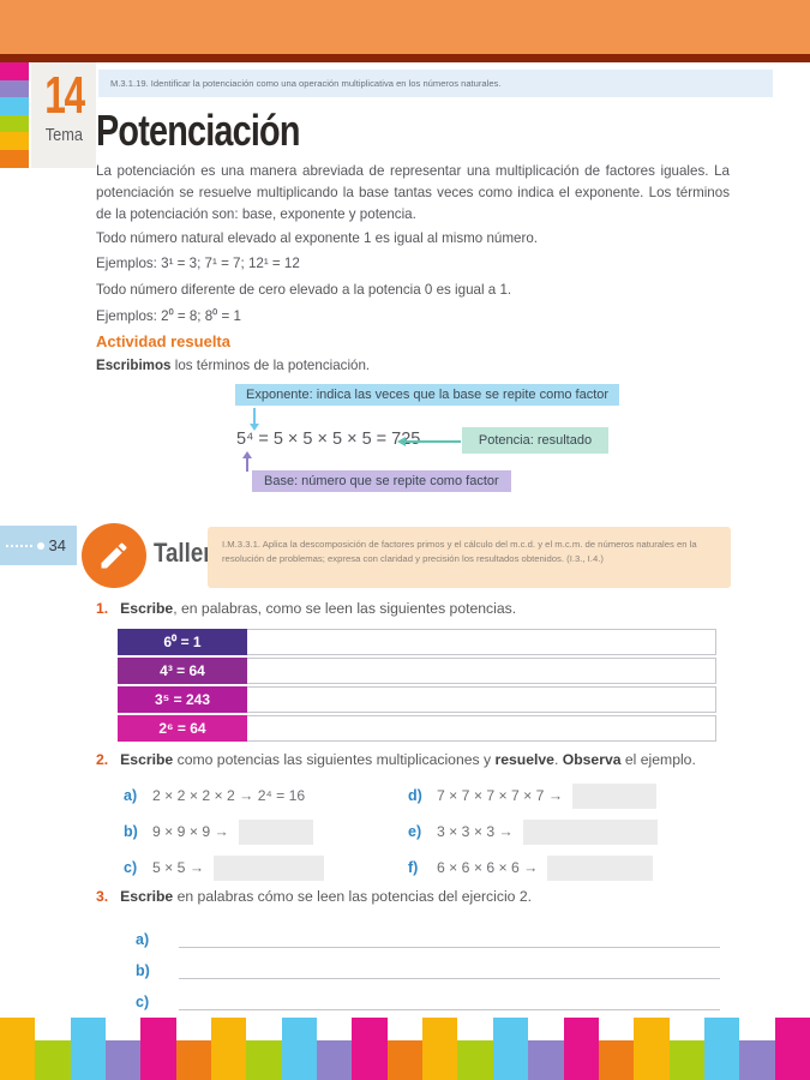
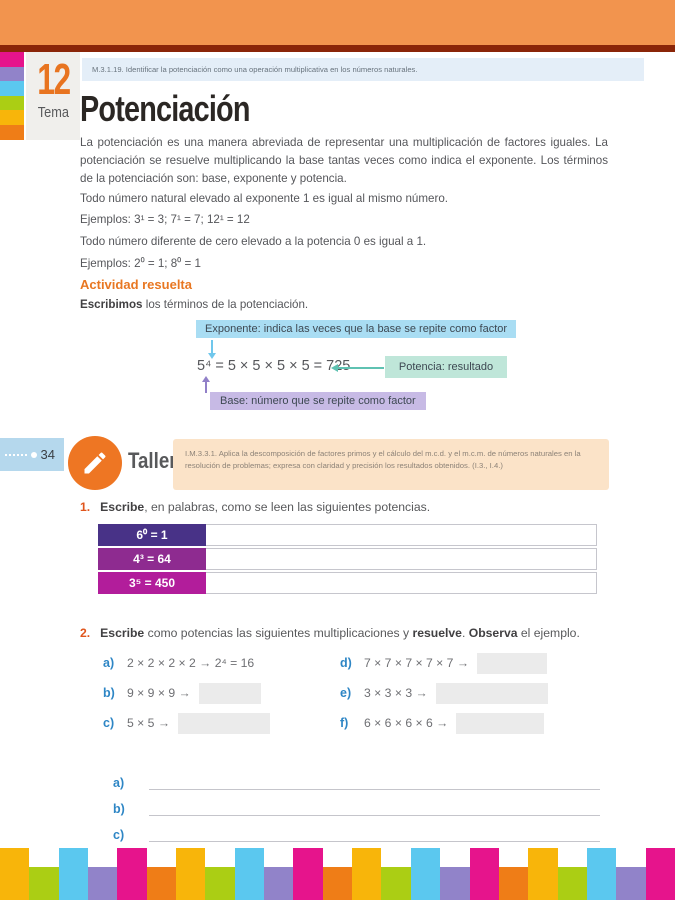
- 14
+ 12
  Tema
  M.3.1.19. Identificar la potenciación como una operación multiplicativa en los números naturales.
  Potenciación
  La potenciación es una manera abreviada de representar una multiplicación de factores iguales. La potenciación se resuelve multiplicando la base tantas veces como indica el exponente. Los términos de la potenciación son: base, exponente y potencia.
  Todo número natural elevado al exponente 1 es igual al mismo número.
  Ejemplos: 3¹ = 3; 7¹ = 7; 12¹ = 12
  Todo número diferente de cero elevado a la potencia 0 es igual a 1.
- Ejemplos: 2⁰ = 8; 8⁰ = 1
+ Ejemplos: 2⁰ = 1; 8⁰ = 1
  Actividad resuelta
  Escribimos los términos de la potenciación.
  Exponente: indica las veces que la base se repite como factor
  5⁴ = 5 × 5 × 5 × 5 = 725
  Potencia: resultado
  Base: número que se repite como factor
  34
  Talle
  I.M.3.3.1. Aplica la descomposición de factores primos y el cálculo del m.c.d. y el m.c.m. de números naturales en la resolución de problemas; expresa con claridad y precisión los resultados obtenidos. (I.3., I.4.)
  1. Escribe, en palabras, como se leen las siguientes potencias.
  6⁰ = 1
  4³ = 64
- 3⁵ = 243
+ 3⁵ = 450
- 2⁶ = 64
  2. Escribe como potencias las siguientes multiplicaciones y resuelve. Observa el ejemplo.
  a)
  2 × 2 × 2 × 2 → 2⁴ = 16
  b)
  9 × 9 × 9 →
  c)
  5 × 5 →
  d)
  7 × 7 × 7 × 7 × 7 →
  e)
  3 × 3 × 3 →
  f)
  6 × 6 × 6 × 6 →
- 3. Escribe en palabras cómo se leen las potencias del ejercicio 2.
  a)
  b)
  c)
